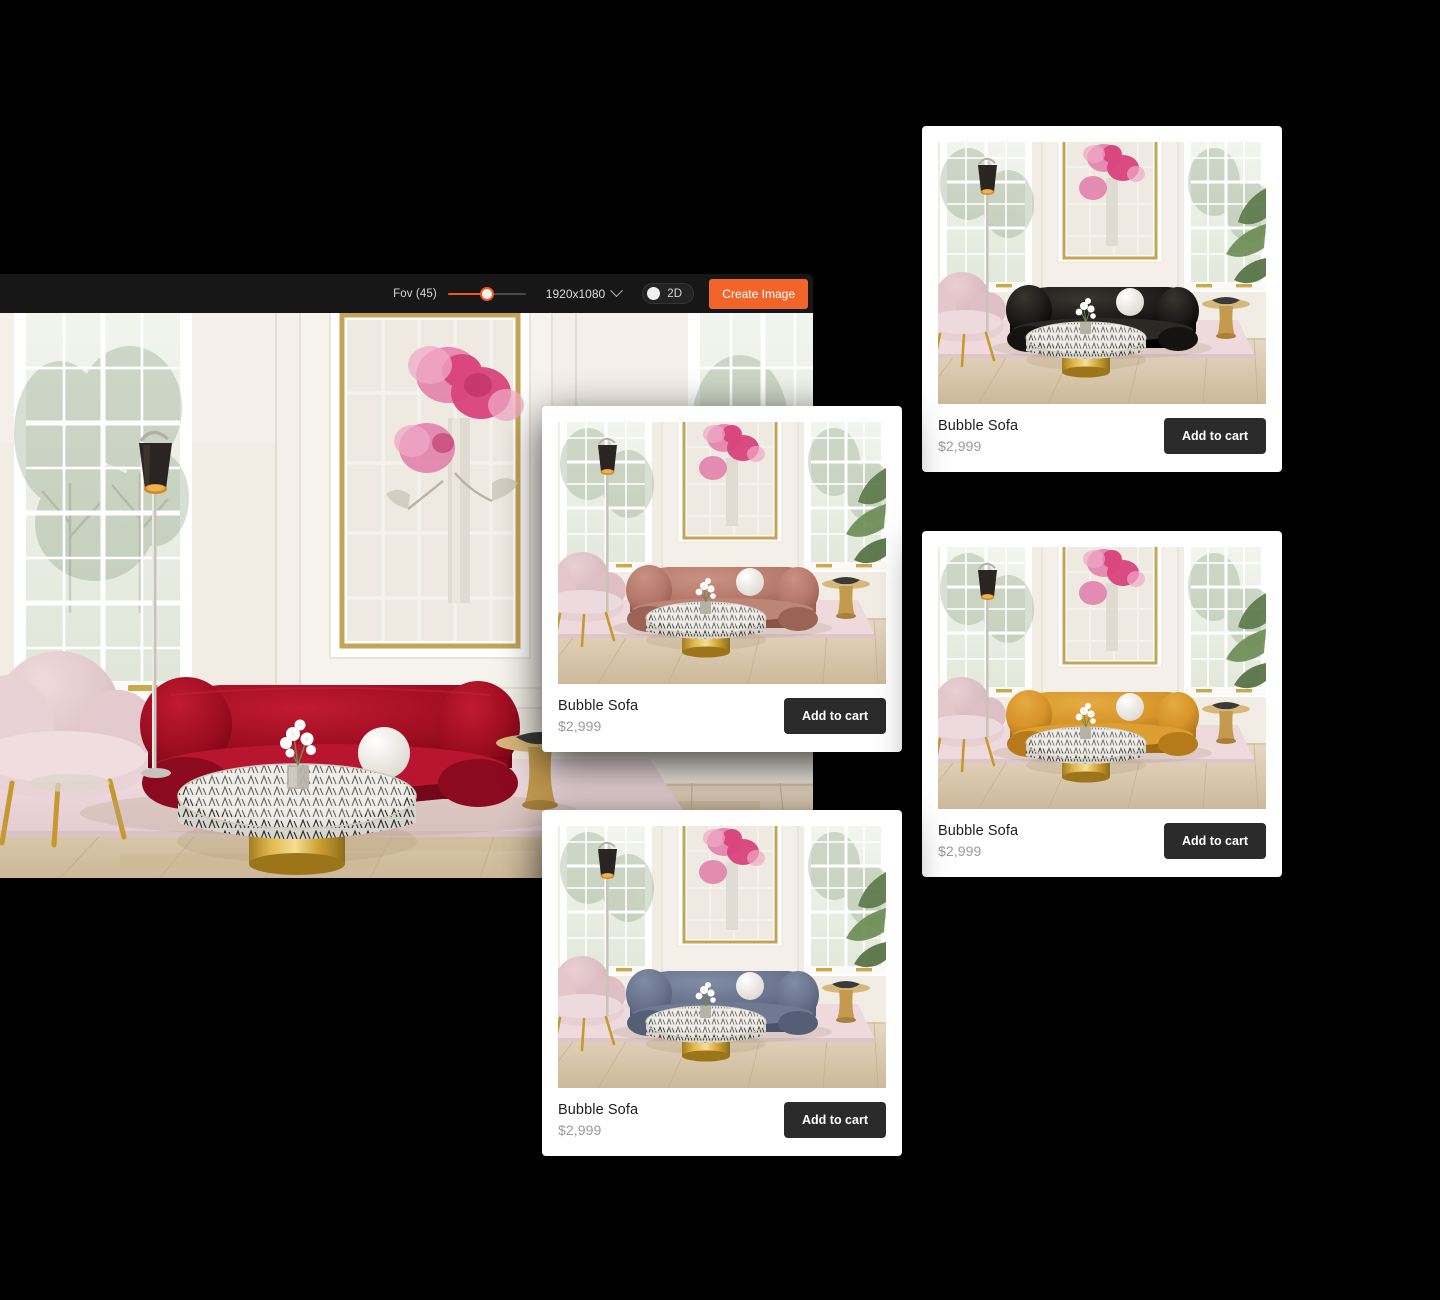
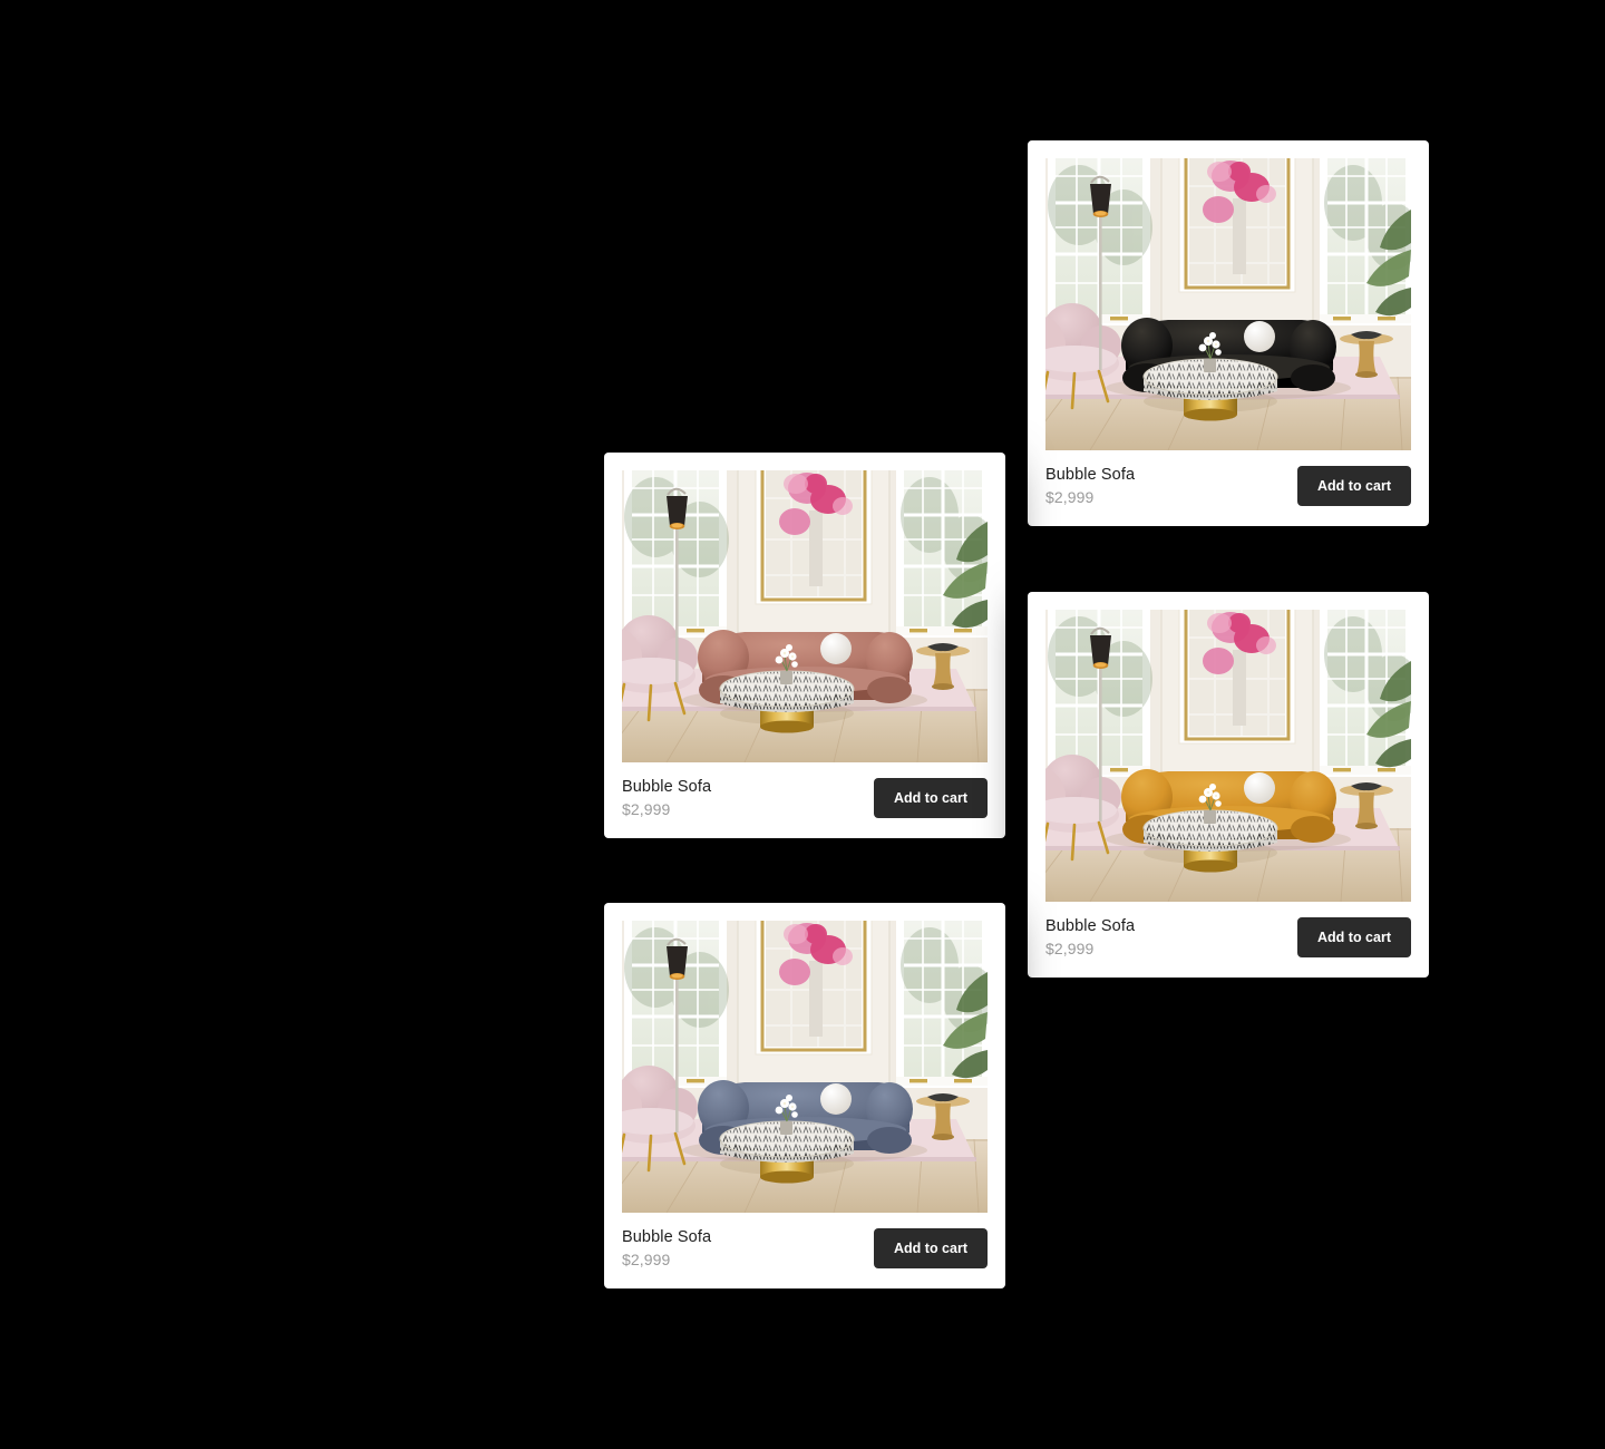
- Fov (45)
- 1920x1080
- 2D
- Create Image
  Bubble Sofa
  $2,999
  Add to cart
  Bubble Sofa
  $2,999
  Add to cart
  Bubble Sofa
  $2,999
  Add to cart
  Bubble Sofa
  $2,999
  Add to cart
